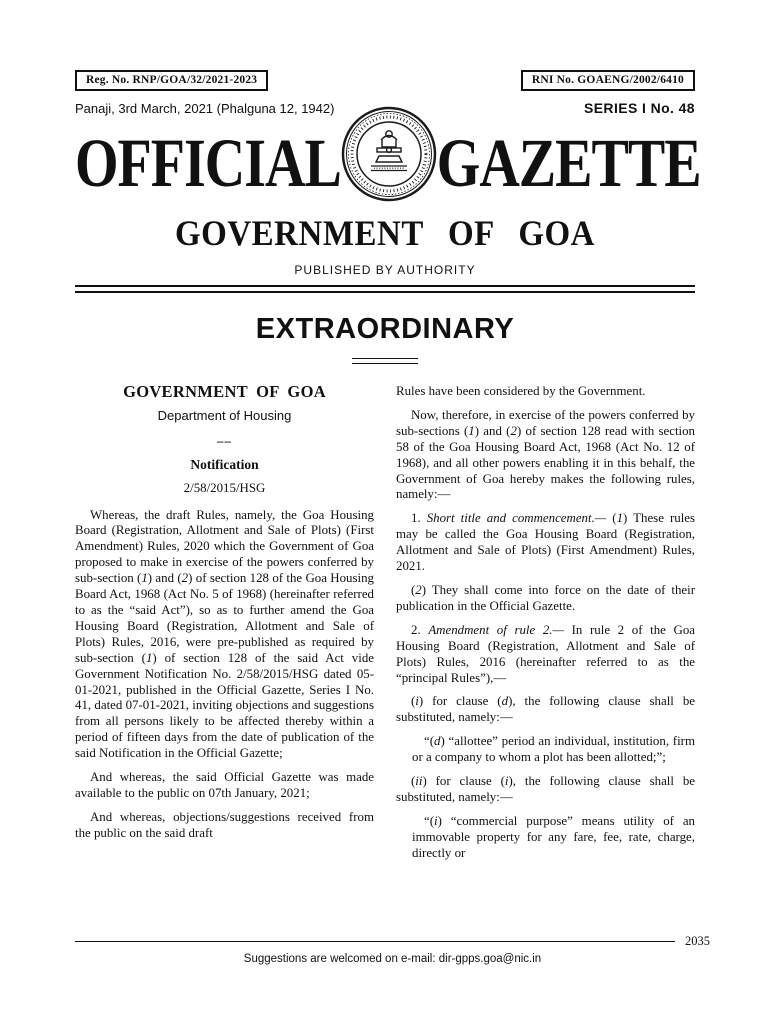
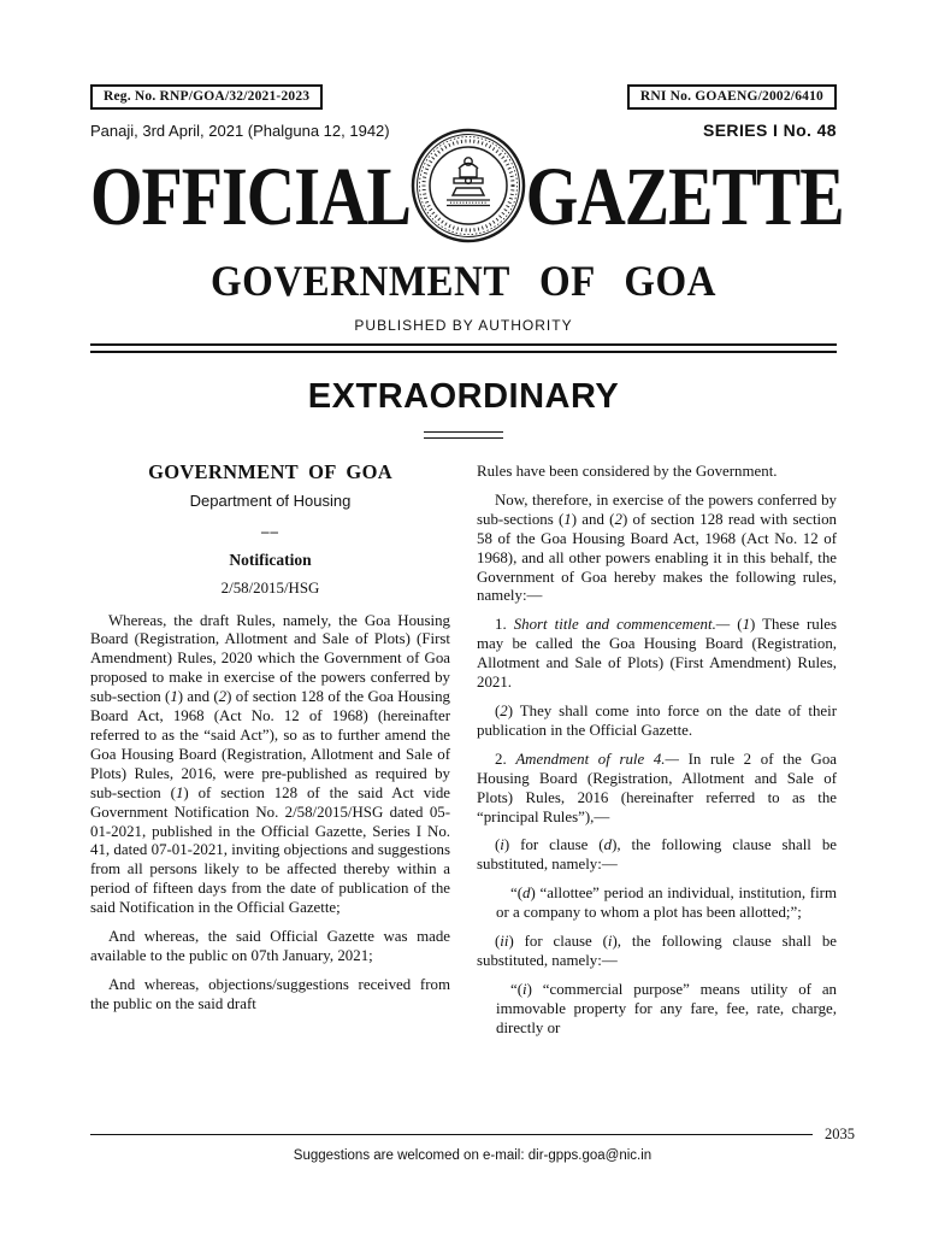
  Reg. No. RNP/GOA/32/2021-2023
  RNI No. GOAENG/2002/6410
- Panaji, 3rd March, 2021 (Phalguna 12, 1942)
+ Panaji, 3rd April, 2021 (Phalguna 12, 1942)
  SERIES I No. 48
  OFFICIAL
  GAZETTE
  GOVERNMENT OF GOA
  PUBLISHED BY AUTHORITY
  EXTRAORDINARY
  GOVERNMENT OF GOA
  Department of Housing
  ––
  Notification
  2/58/2015/HSG
- Whereas, the draft Rules, namely, the Goa Housing Board (Registration, Allotment and Sale of Plots) (First Amendment) Rules, 2020 which the Government of Goa proposed to make in exercise of the powers conferred by sub-section (1) and (2) of section 128 of the Goa Housing Board Act, 1968 (Act No. 5 of 1968) (hereinafter referred to as the “said Act”), so as to further amend the Goa Housing Board (Registration, Allotment and Sale of Plots) Rules, 2016, were pre-published as required by sub-section (1) of section 128 of the said Act vide Government Notification No. 2/58/2015/HSG dated 05-01-2021, published in the Official Gazette, Series I No. 41, dated 07-01-2021, inviting objections and suggestions from all persons likely to be affected thereby within a period of fifteen days from the date of publication of the said Notification in the Official Gazette;
+ Whereas, the draft Rules, namely, the Goa Housing Board (Registration, Allotment and Sale of Plots) (First Amendment) Rules, 2020 which the Government of Goa proposed to make in exercise of the powers conferred by sub-section (1) and (2) of section 128 of the Goa Housing Board Act, 1968 (Act No. 12 of 1968) (hereinafter referred to as the “said Act”), so as to further amend the Goa Housing Board (Registration, Allotment and Sale of Plots) Rules, 2016, were pre-published as required by sub-section (1) of section 128 of the said Act vide Government Notification No. 2/58/2015/HSG dated 05-01-2021, published in the Official Gazette, Series I No. 41, dated 07-01-2021, inviting objections and suggestions from all persons likely to be affected thereby within a period of fifteen days from the date of publication of the said Notification in the Official Gazette;
  And whereas, the said Official Gazette was made available to the public on 07th January, 2021;
  And whereas, objections/suggestions received from the public on the said draft
  Rules have been considered by the Government.
  Now, therefore, in exercise of the powers conferred by sub-sections (1) and (2) of section 128 read with section 58 of the Goa Housing Board Act, 1968 (Act No. 12 of 1968), and all other powers enabling it in this behalf, the Government of Goa hereby makes the following rules, namely:—
  1. Short title and commencement.— (1) These rules may be called the Goa Housing Board (Registration, Allotment and Sale of Plots) (First Amendment) Rules, 2021.
  (2) They shall come into force on the date of their publication in the Official Gazette.
- 2. Amendment of rule 2.— In rule 2 of the Goa Housing Board (Registration, Allotment and Sale of Plots) Rules, 2016 (hereinafter referred to as the “principal Rules”),—
+ 2. Amendment of rule 4.— In rule 2 of the Goa Housing Board (Registration, Allotment and Sale of Plots) Rules, 2016 (hereinafter referred to as the “principal Rules”),—
  (i) for clause (d), the following clause shall be substituted, namely:—
  “(d) “allottee” period an individual, institution, firm or a company to whom a plot has been allotted;”;
  (ii) for clause (i), the following clause shall be substituted, namely:—
  “(i) “commercial purpose” means utility of an immovable property for any fare, fee, rate, charge, directly or
  2035
  Suggestions are welcomed on e-mail: dir-gpps.goa@nic.in
